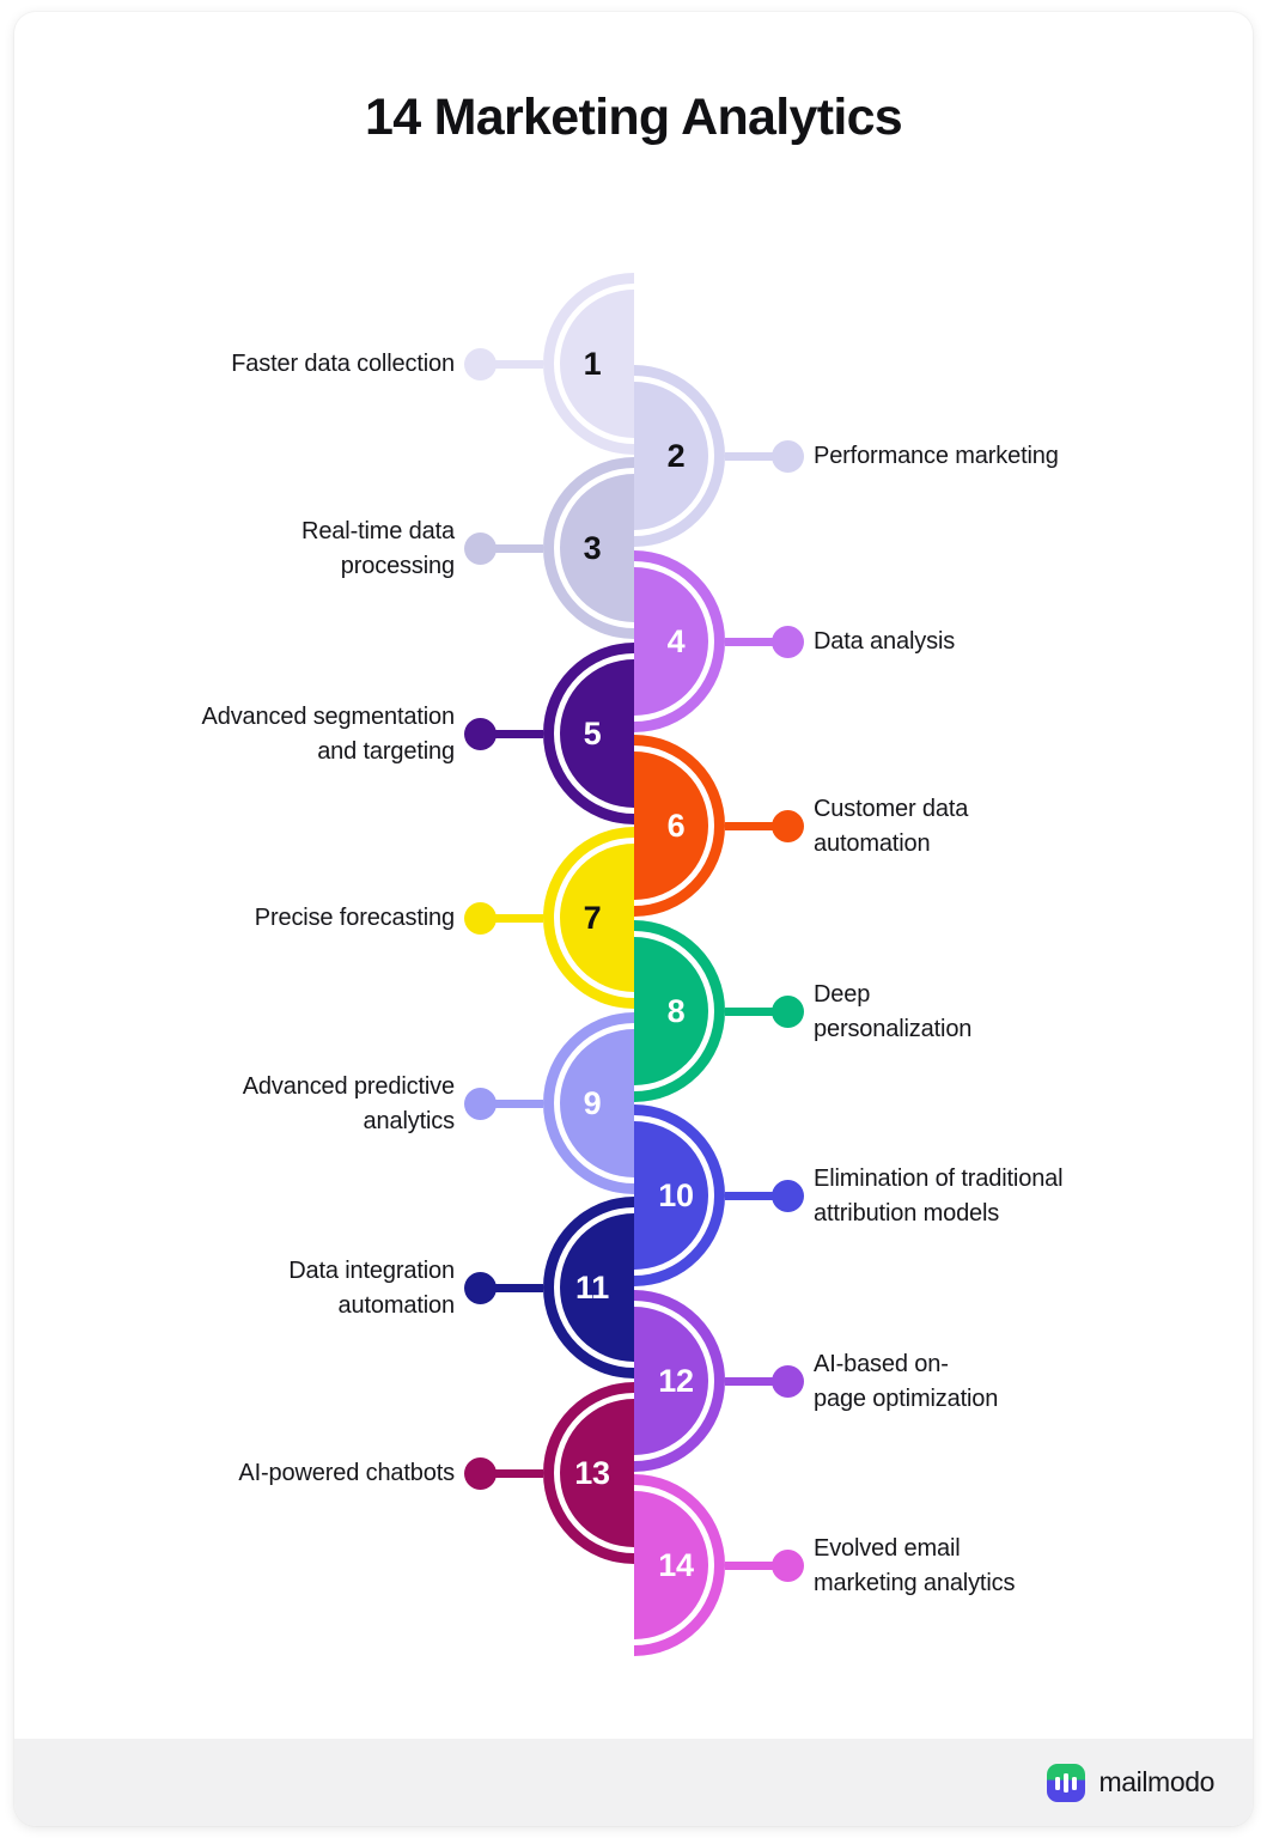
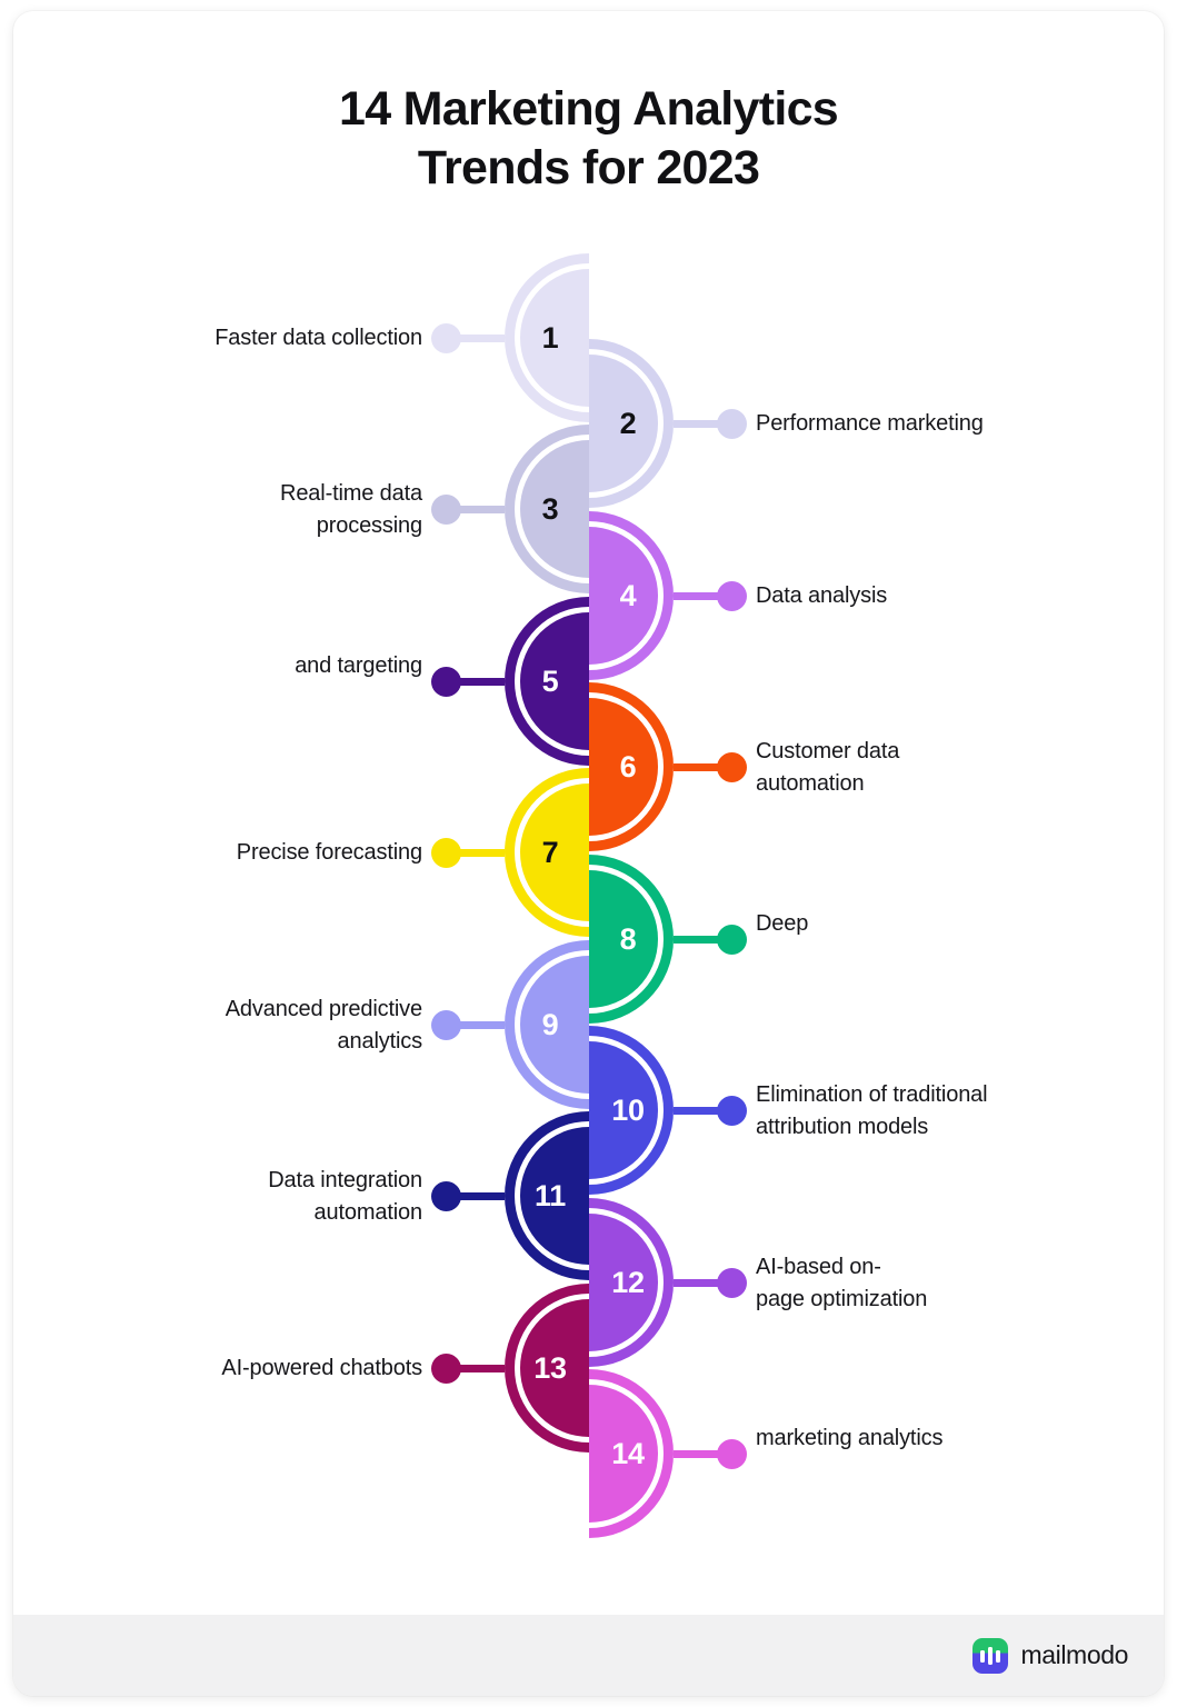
  14 Marketing Analytics
+ Trends for 2023
  1
  Faster data collection
  2
  Performance marketing
  3
  Real-time data
  processing
  4
  Data analysis
  5
- Advanced segmentation
  and targeting
  6
  Customer data
  automation
  7
  Precise forecasting
  8
  Deep
- personalization
  9
  Advanced predictive
  analytics
  10
  Elimination of traditional
  attribution models
  11
  Data integration
  automation
  12
  AI-based on-
  page optimization
  13
  AI-powered chatbots
  14
- Evolved email
  marketing analytics
  mailmodo
